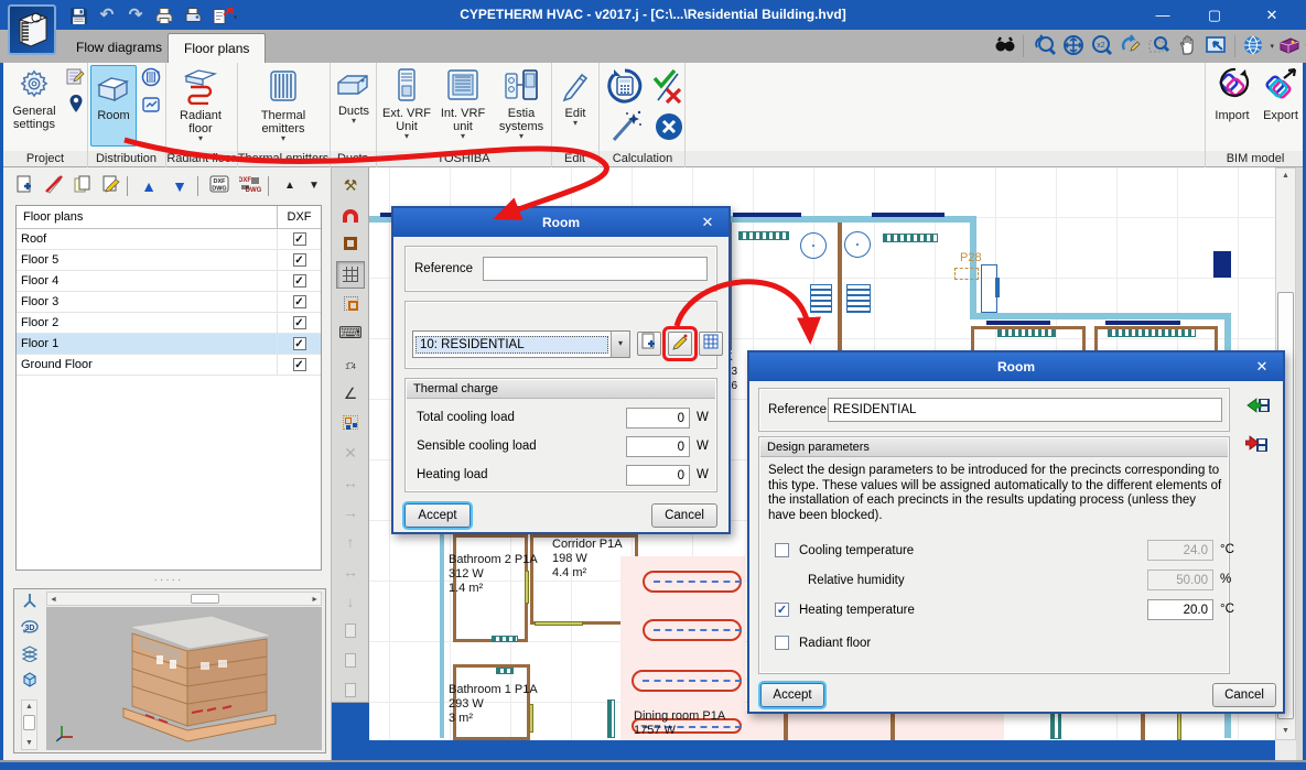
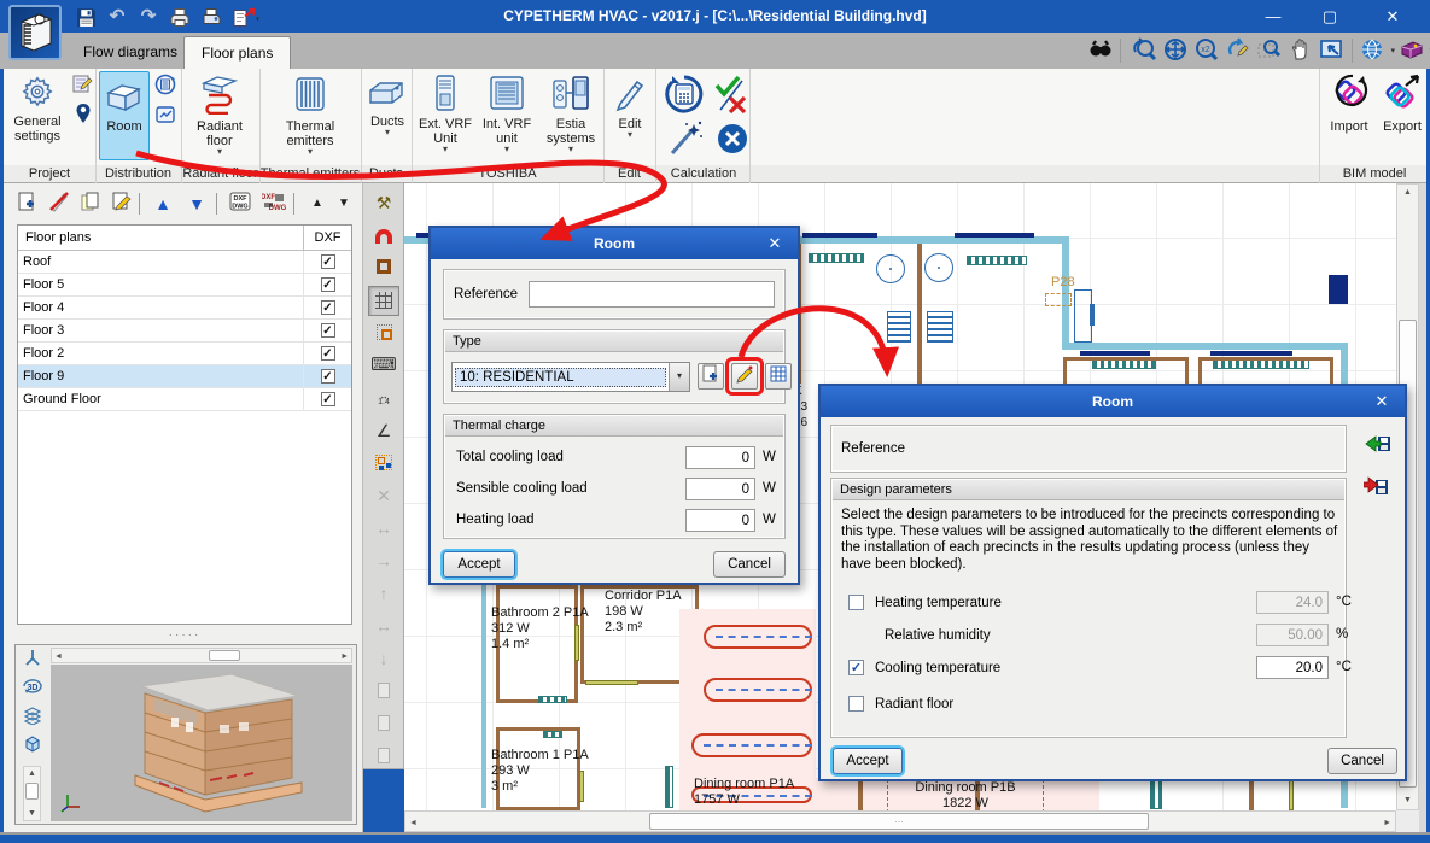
  CYPETHERM HVAC - v2017.j - [C:\...\Residential Building.hvd]
  —
  ▢
  ✕
  ↶
  ↷
  Flow diagrams
  Floor plans
  General settings
  Room
  Radiant floor
  ▾
  Thermal emitters
  ▾
  Ducts
  ▾
  Ext. VRF Unit
  ▾
  Int. VRF unit
  ▾
  Estia systems
  ▾
  Edit
  ▾
  Import
  Export
  Project
  Distribution
  TOSHIBA
  Edit
  Calculation
  BIM model
  ▲
  ▼
  ▲
  ▼
  Floor plans
  DXF
  Roof
  ✓
  Floor 5
  ✓
  Floor 4
  ✓
  Floor 3
  ✓
  Floor 2
  ✓
- Floor 1
+ Floor 9
  ✓
  Ground Floor
  ✓
  ·····
  ⚒
  ⌨
  ↔
  ∠
  ✕
  ↔
  →
  ↑
  ↔
  ↓
  P28
  Bathroom 2 P1A
  312 W
  1.4 m²
  Corridor P1A
  198 W
- 4.4 m²
+ 2.3 m²
  Bathroom 1 P1A
  293 W
  3 m²
  Dining room P1A
  1757 W
+ Dining room P1B
+ 1822 W
+ ···
  Room
  ✕
  Reference
+ Type
  10: RESIDENTIAL
  ▾
  Thermal charge
  Total cooling load
  0
  W
  Sensible cooling load
  0
  W
  Heating load
  0
  W
  Accept
  Cancel
  Room
  ✕
  Reference
- RESIDENTIAL
  Design parameters
  Select the design parameters to be introduced for the precincts corresponding to this type. These values will be assigned automatically to the different elements of the installation of each precincts in the results updating process (unless they have been blocked).
- Cooling temperature
+ Heating temperature
  24.0
  °C
  Relative humidity
  50.00
  %
  ✓
- Heating temperature
+ Cooling temperature
  20.0
  °C
  Radiant floor
  Accept
  Cancel
